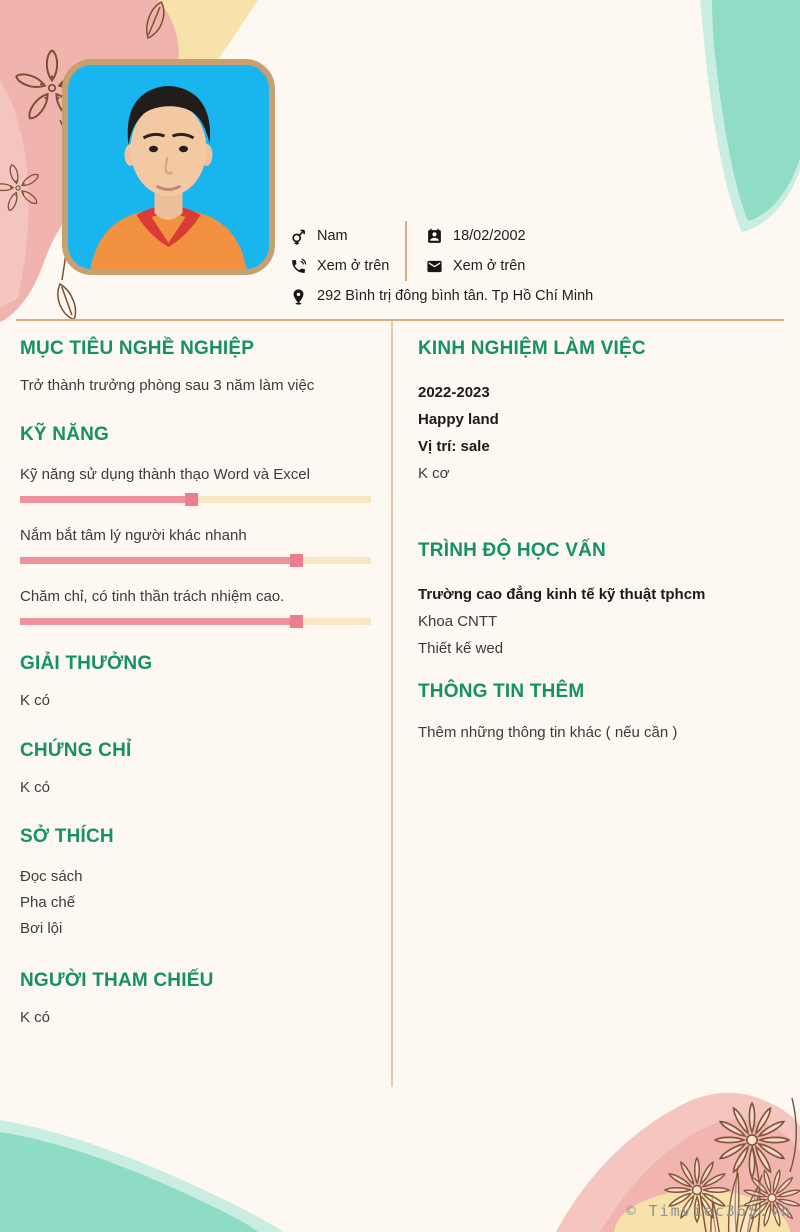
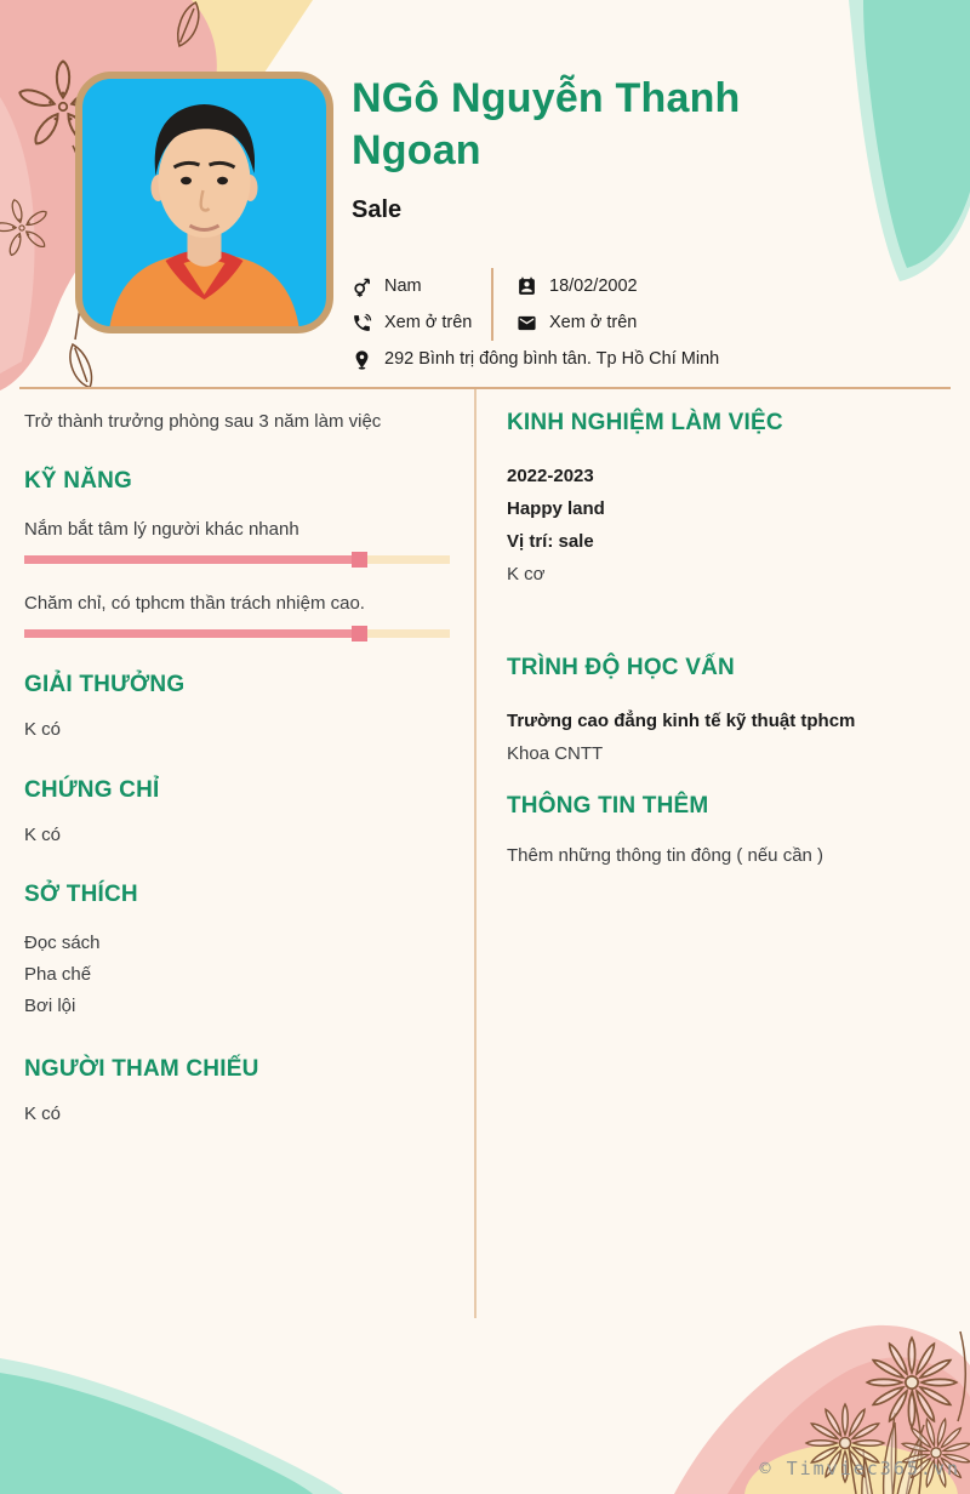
+ NGô Nguyễn Thanh Ngoan
+ Sale
  Nam
  Xem ở trên
  18/02/2002
  Xem ở trên
  292 Bình trị đông bình tân. Tp Hồ Chí Minh
- MỤC TIÊU NGHỀ NGHIỆP
  Trở thành trưởng phòng sau 3 năm làm việc
  KỸ NĂNG
- Kỹ năng sử dụng thành thạo Word và Excel
  Nắm bắt tâm lý người khác nhanh
- Chăm chỉ, có tinh thần trách nhiệm cao.
+ Chăm chỉ, có tphcm thần trách nhiệm cao.
  GIẢI THƯỞNG
  K có
  CHỨNG CHỈ
  K có
  SỞ THÍCH
  Đọc sách
  Pha chế
  Bơi lội
  NGƯỜI THAM CHIẾU
  K có
  KINH NGHIỆM LÀM VIỆC
  2022-2023
  Happy land
  Vị trí: sale
  K cơ
  TRÌNH ĐỘ HỌC VẤN
  Trường cao đẳng kinh tế kỹ thuật tphcm
  Khoa CNTT
- Thiết kế wed
  THÔNG TIN THÊM
- Thêm những thông tin khác ( nếu cần )
+ Thêm những thông tin đông ( nếu cần )
  © Timviec365.vn
